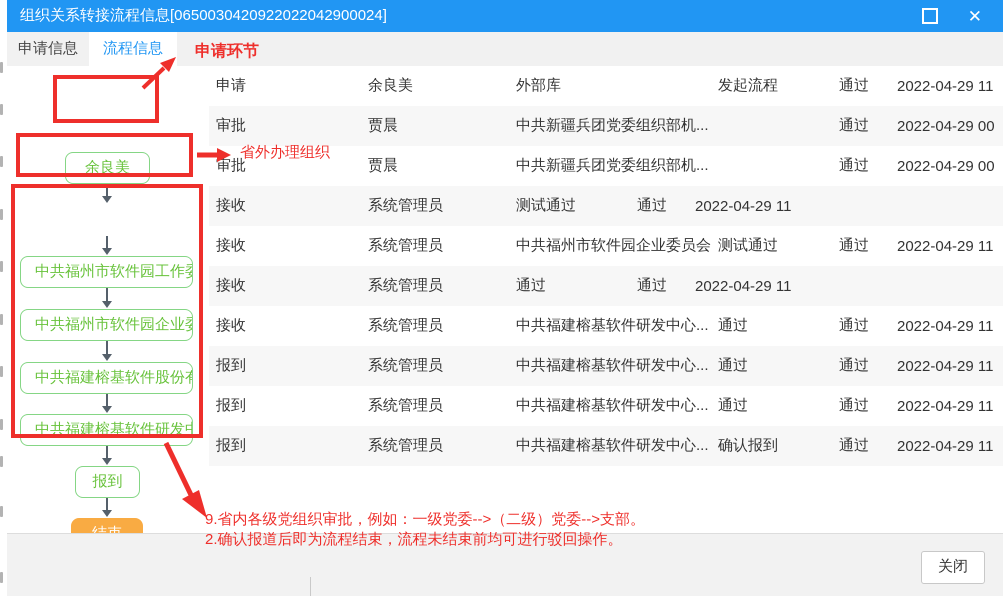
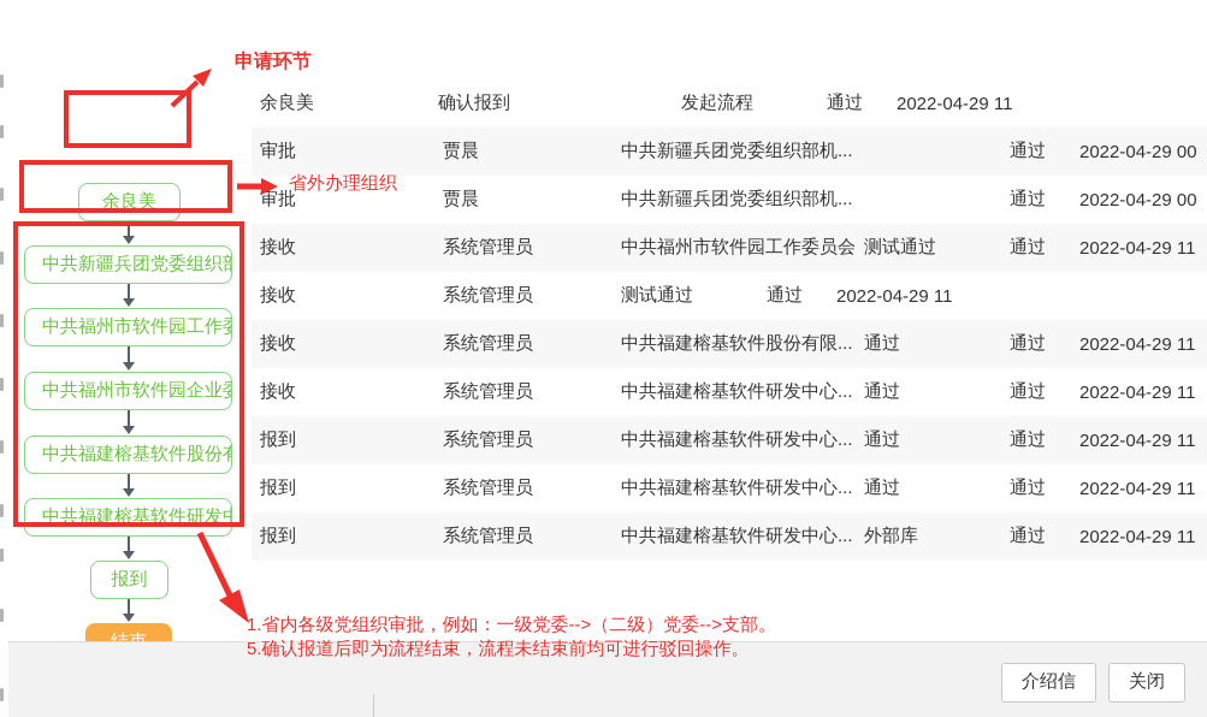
- 组织关系转接流程信息[0650030420922022042900024]
- ✕
- 申请信息
- 流程信息
  余良美
+ 中共新疆兵团党委组织部
  中共福州市软件园工作委
  中共福州市软件园企业委
  中共福建榕基软件股份有
  中共福建榕基软件研发中
  报到
- 申请
  余良美
- 外部库
+ 确认报到
  发起流程
  通过
  2022-04-29 11
  审批
  贾晨
  中共新疆兵团党委组织部机...
  通过
  2022-04-29 00
  审批
  贾晨
  中共新疆兵团党委组织部机...
  通过
  2022-04-29 00
  接收
  系统管理员
+ 中共福州市软件园工作委员会
  测试通过
  通过
  2022-04-29 11
  接收
  系统管理员
- 中共福州市软件园企业委员会
  测试通过
  通过
  2022-04-29 11
  接收
  系统管理员
+ 中共福建榕基软件股份有限...
  通过
  通过
  2022-04-29 11
  接收
  系统管理员
  中共福建榕基软件研发中心...
  通过
  通过
  2022-04-29 11
  报到
  系统管理员
  中共福建榕基软件研发中心...
  通过
  通过
  2022-04-29 11
  报到
  系统管理员
  中共福建榕基软件研发中心...
  通过
  通过
  2022-04-29 11
  报到
  系统管理员
  中共福建榕基软件研发中心...
- 确认报到
+ 外部库
  通过
  2022-04-29 11
+ 介绍信
  关闭
  申请环节
  省外办理组织
- 9.省内各级党组织审批，例如：一级党委-->（二级）党委-->支部。
+ 1.省内各级党组织审批，例如：一级党委-->（二级）党委-->支部。
- 2.确认报道后即为流程结束，流程未结束前均可进行驳回操作。
+ 5.确认报道后即为流程结束，流程未结束前均可进行驳回操作。
